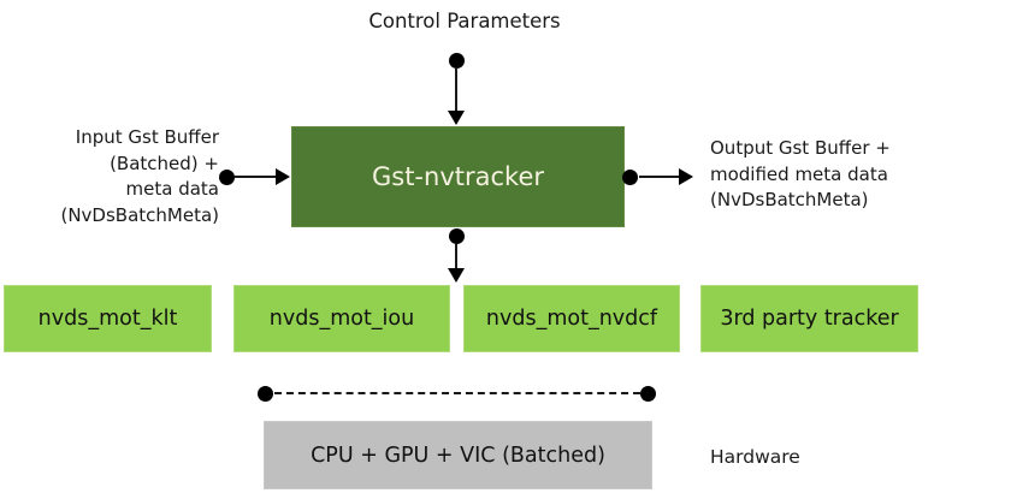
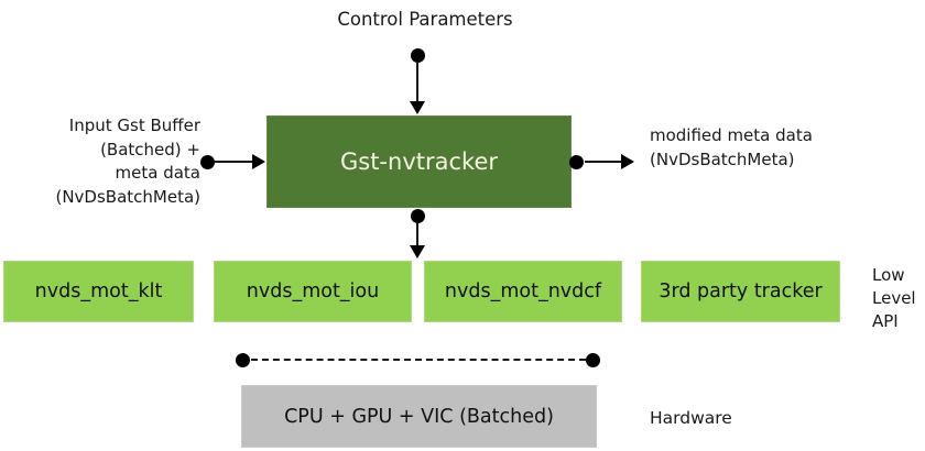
  Control Parameters
  Input Gst Buffer
  (Batched) +
  meta data
  (NvDsBatchMeta)
  Gst-nvtracker
- Output Gst Buffer +
  modified meta data
  (NvDsBatchMeta)
  nvds_mot_klt
  nvds_mot_iou
  nvds_mot_nvdcf
  3rd party tracker
+ Low
+ Level
+ API
  CPU + GPU + VIC (Batched)
  Hardware
